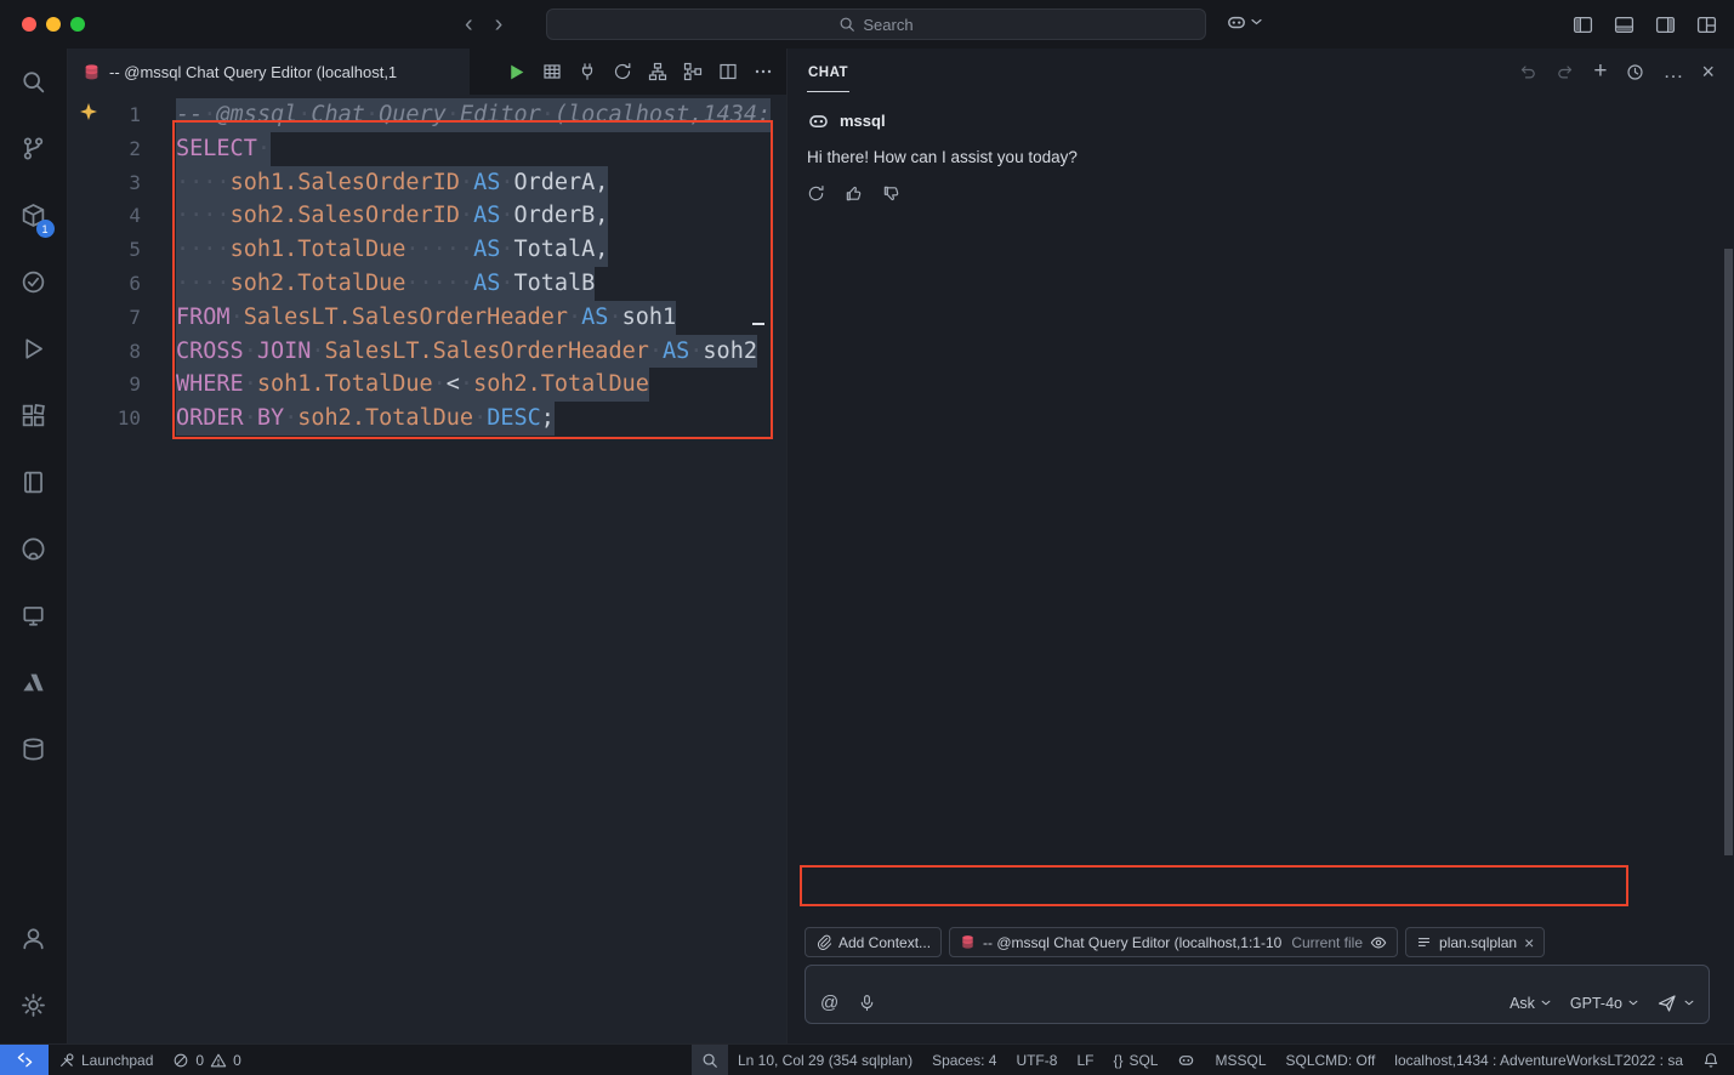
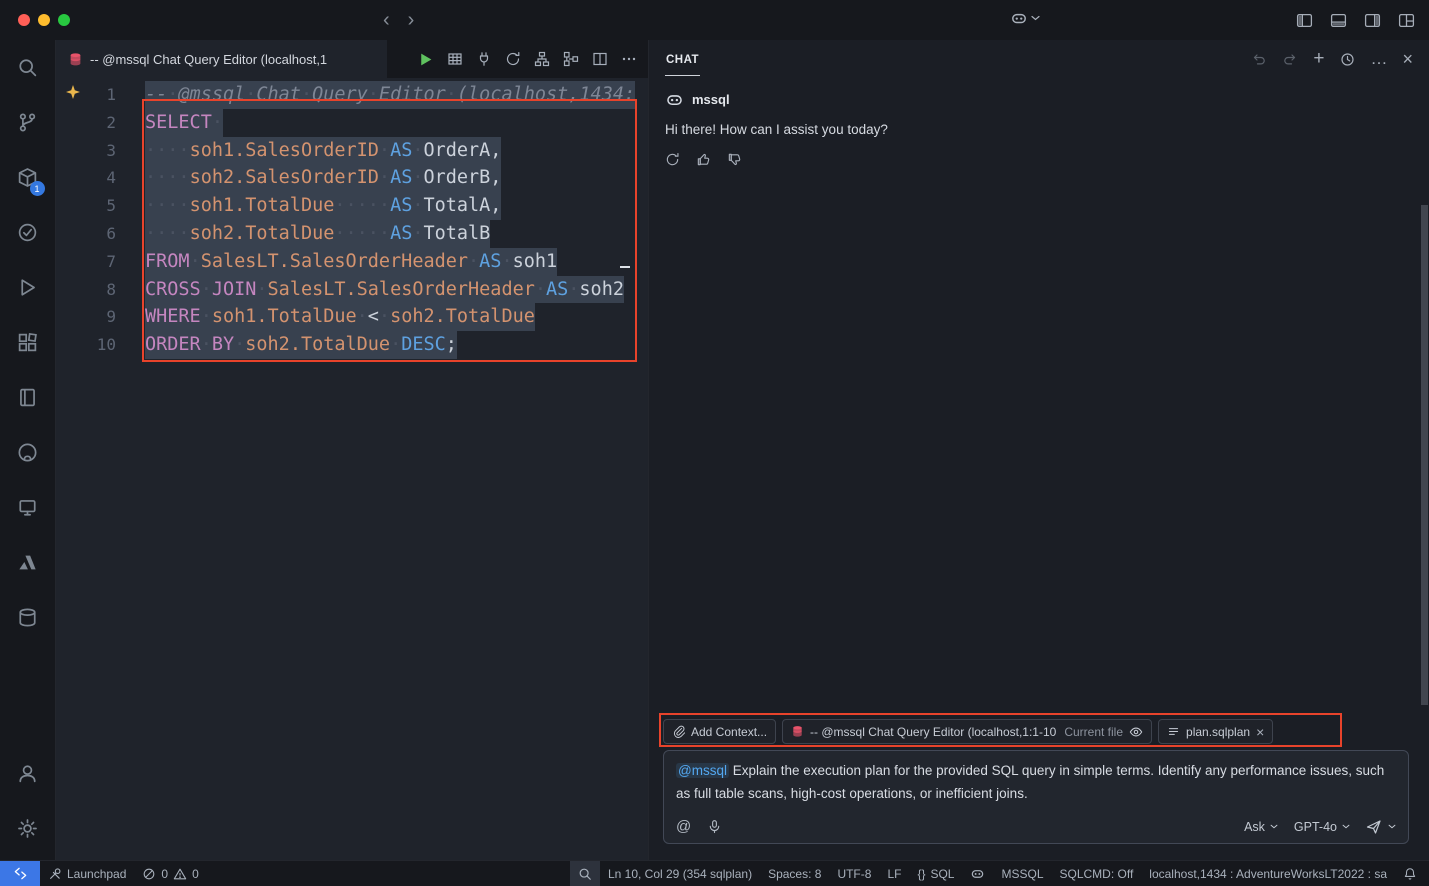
  ‹
  ›
- Search
  1
  -- @mssql Chat Query Editor (localhost,1
  1
  --·@mssql·Chat·Query·Editor·(localhost,1434:
  2
  SELECT·
  3
  soh1.SalesOrderID·AS OrderA,
  4
  soh2.SalesOrderID·AS OrderB,
  5
  soh1.TotalDue·····AS TotalA,
  6
  soh2.TotalDue·····AS TotalB
  7
  FROM SalesLT.SalesOrderHeader·AS soh1
  8
  CROSS JOIN SalesLT.SalesOrderHeader·AS soh2
  9
  WHERE soh1.TotalDue < soh2.TotalDue
  10
  ORDER·BY soh2.TotalDue DESC;
  CHAT
  +
  …
  ×
  mssql
  Hi there! How can I assist you today?
  Add Context...
  -- @mssql Chat Query Editor (localhost,1:1-10
  Current file
  plan.sqlplan
  ×
+ @mssql Explain the execution plan for the provided SQL query in simple terms. Identify any performance issues, such as full table scans, high-cost operations, or inefficient joins.
  @
  Ask
  GPT-4o
  Launchpad
  0
  0
  Ln 10, Col 29 (354 sqlplan)
- Spaces: 4
+ Spaces: 8
  UTF-8
  LF
  {}
  SQL
  MSSQL
  SQLCMD: Off
  localhost,1434 : AdventureWorksLT2022 : sa
